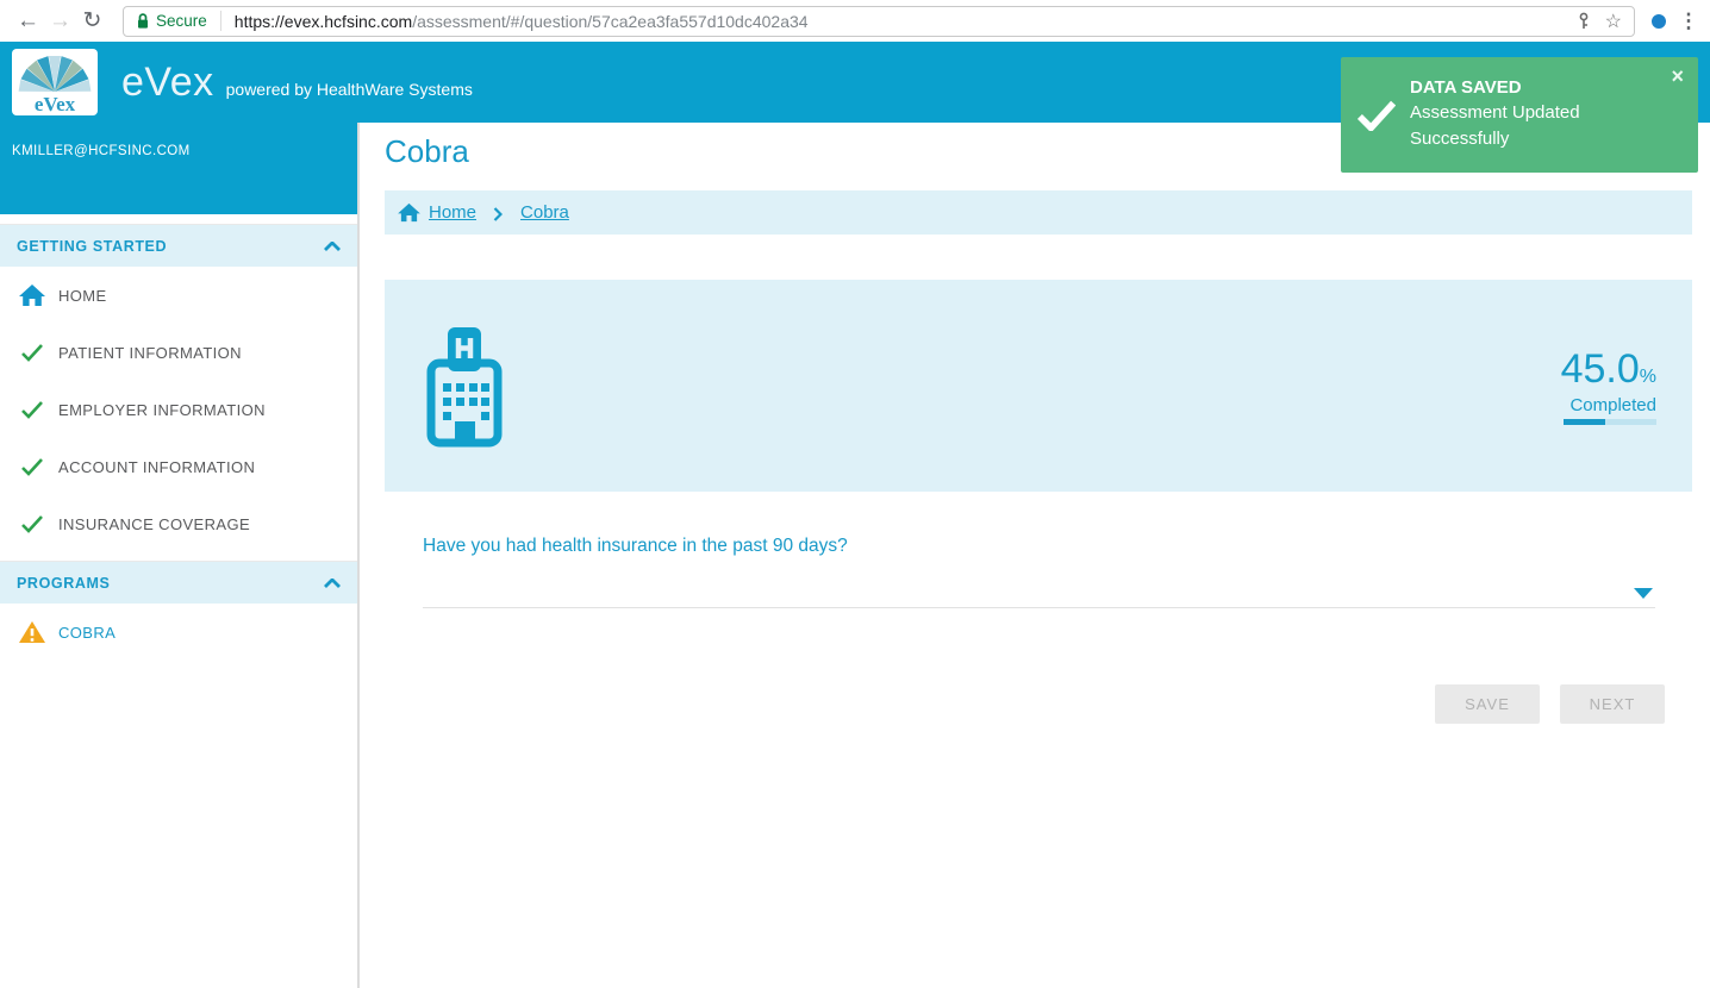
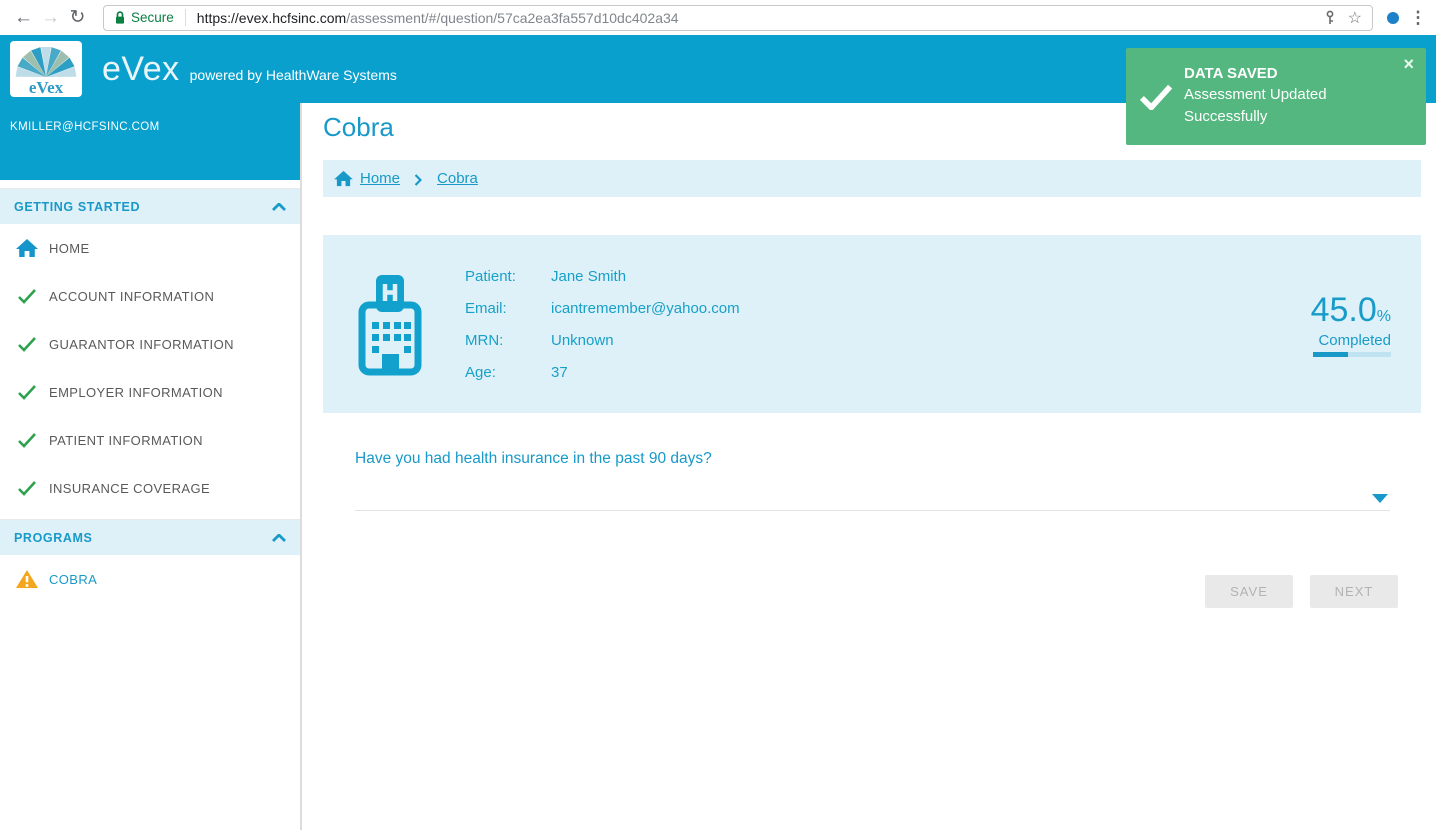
  ←
  →
  ↻
  Secure
  https://evex.hcfsinc.com/assessment/#/question/57ca2ea3fa557d10dc402a34
  ☆
  ⋮
  eVex
  eVex
  powered by HealthWare Systems
  DATA SAVED
  Assessment Updated Successfully
  ×
  KMILLER@HCFSINC.COM
  GETTING STARTED
  HOME
- PATIENT INFORMATION
+ ACCOUNT INFORMATION
+ GUARANTOR INFORMATION
  EMPLOYER INFORMATION
- ACCOUNT INFORMATION
+ PATIENT INFORMATION
  INSURANCE COVERAGE
  PROGRAMS
  COBRA
  Cobra
  Home
  Cobra
+ Patient:
+ Jane Smith
+ Email:
+ icantremember@yahoo.com
+ MRN:
+ Unknown
+ Age:
+ 37
  45.0%
  Completed
  Have you had health insurance in the past 90 days?
  SAVE
  NEXT
